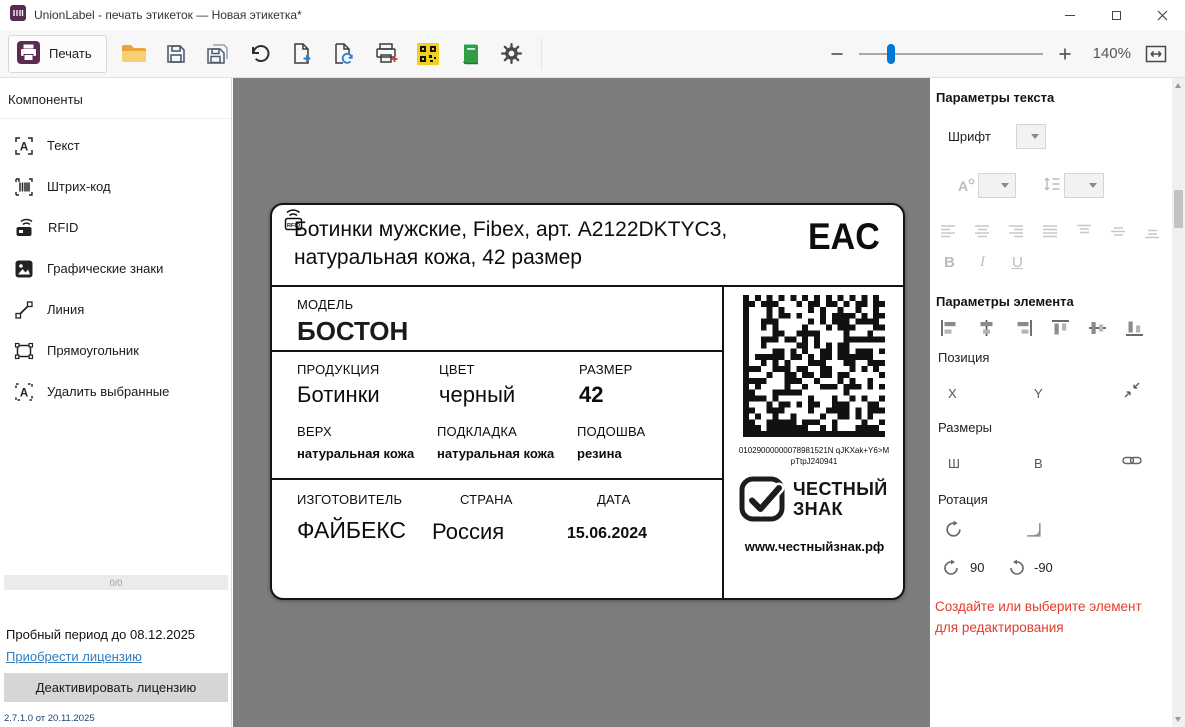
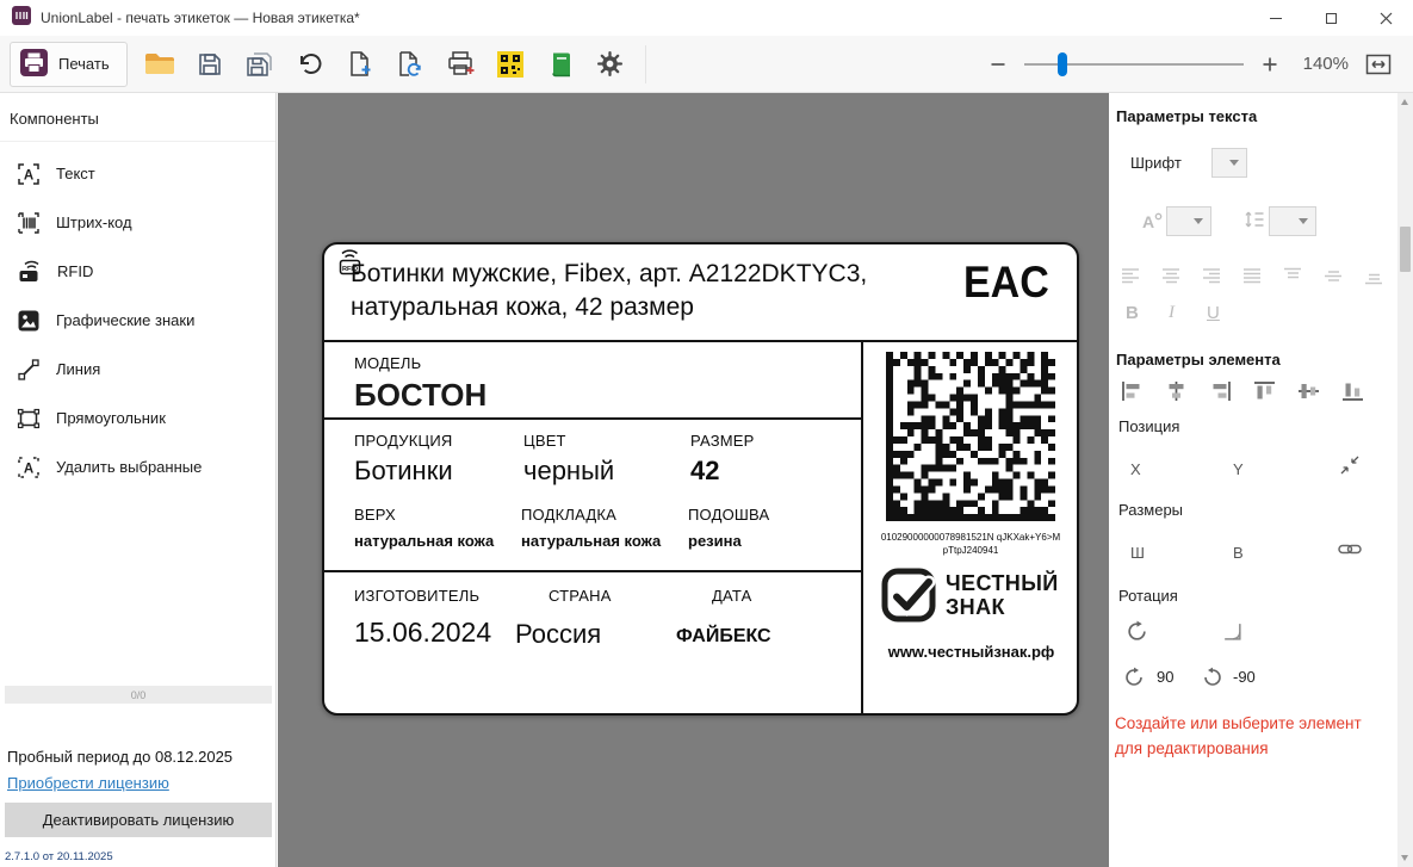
  UnionLabel - печать этикеток — Новая этикетка*
  Печать
  140%
  Компоненты
  A
  Текст
  Штрих-код
  RFID
  Графические знаки
  Линия
  Прямоугольник
  A
  Удалить выбранные
  0/0
  Пробный период до 08.12.2025
  Приобрести лицензию
  Деактивировать лицензию
  2.7.1.0 от 20.11.2025
  Ботинки мужские, Fibex, арт. A2122DKTYC3,
  натуральная кожа, 42 размер
  EAC
  МОДЕЛЬ
  БОСТОН
  ПРОДУКЦИЯ
  Ботинки
  ЦВЕТ
  черный
  РАЗМЕР
  42
  ВЕРХ
  натуральная кожа
  ПОДКЛАДКА
  натуральная кожа
  ПОДОШВА
  резина
  ИЗГОТОВИТЕЛЬ
  СТРАНА
  ДАТА
- ФАЙБЕКС
+ 15.06.2024
  Россия
- 15.06.2024
+ ФАЙБЕКС
  01029000000078981521N qJKXak+Y6>M
  pTtpJ240941
  ЧЕСТНЫЙ
  ЗНАК
  www.честныйзнак.рф
  Параметры текста
  Шрифт
  A
  B
  I
  U
  Параметры элемента
  Позиция
  X
  Y
  Размеры
  Ш
  В
  Ротация
  90
  -90
  Создайте или выберите элемент для редактирования
